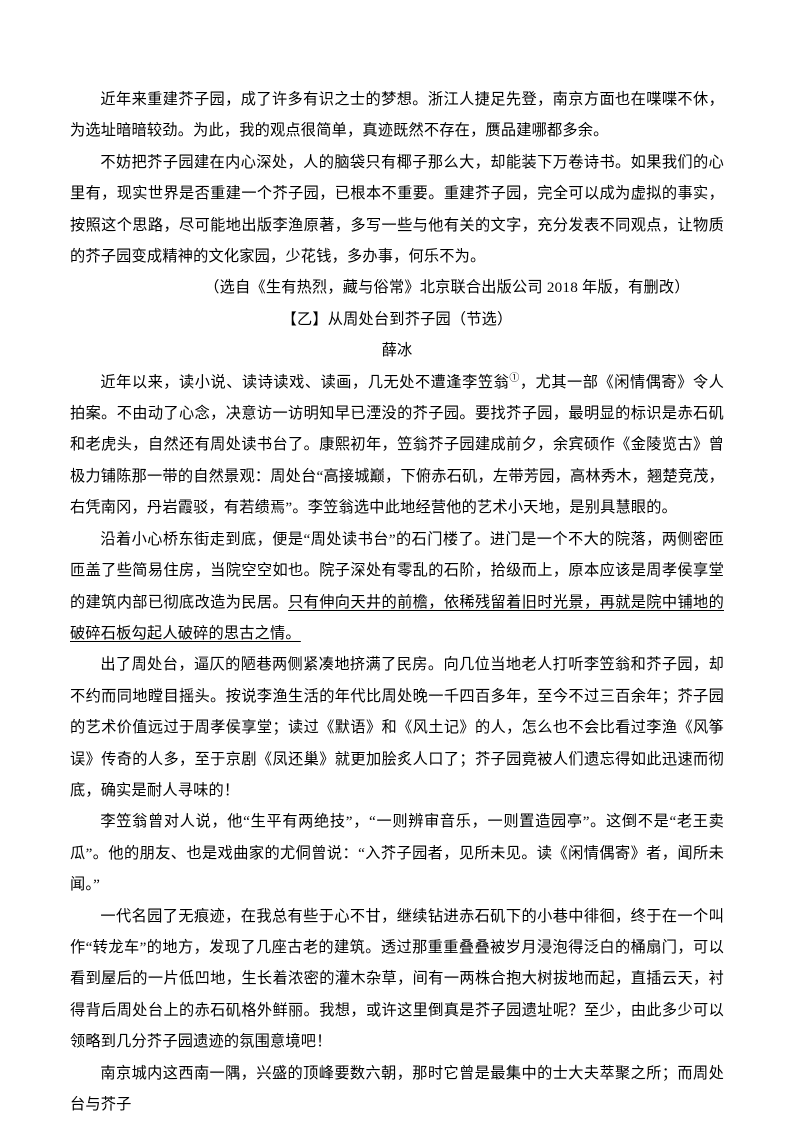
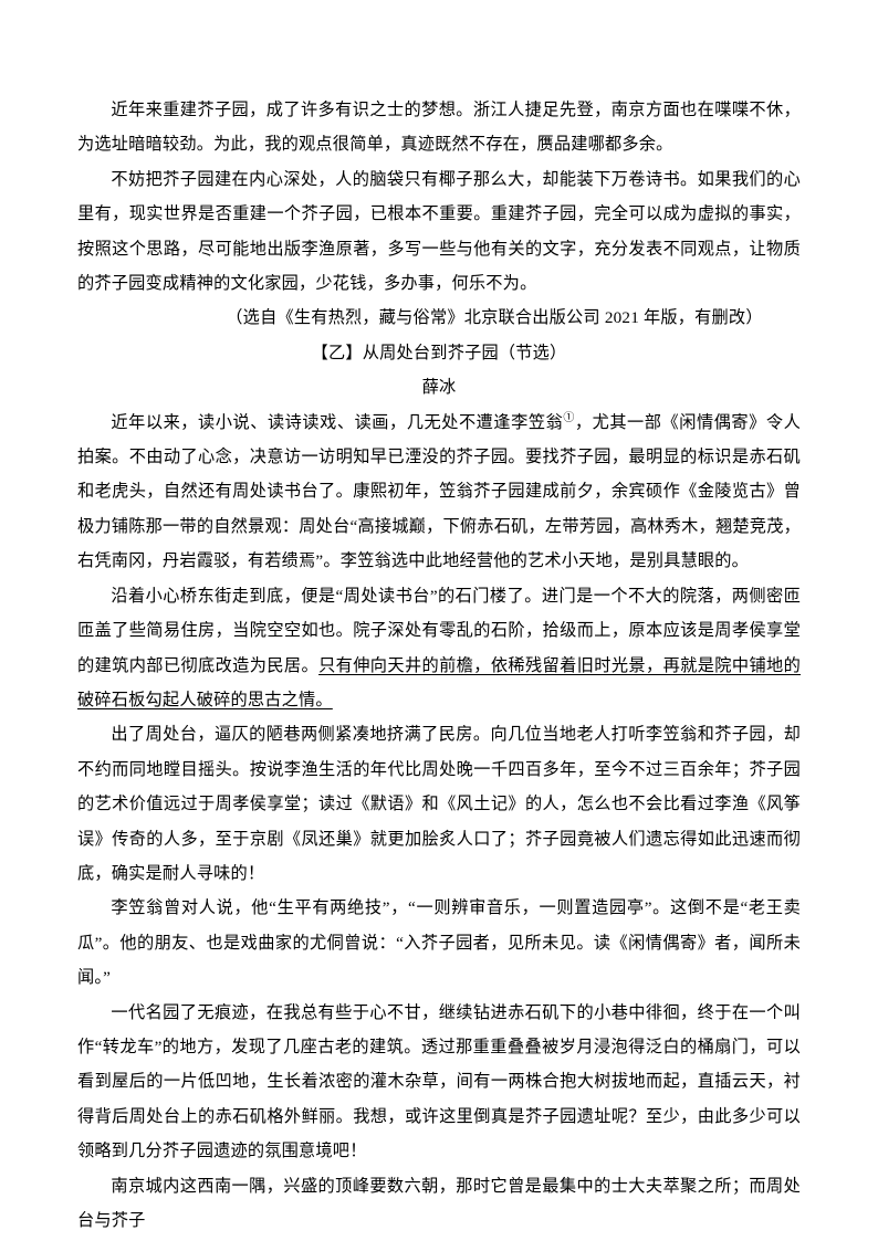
  近年来重建芥子园，成了许多有识之士的梦想。浙江人捷足先登，南京方面也在喋喋不休，为选址暗暗较劲。为此，我的观点很简单，真迹既然不存在，赝品建哪都多余。
  不妨把芥子园建在内心深处，人的脑袋只有椰子那么大，却能装下万卷诗书。如果我们的心里有，现实世界是否重建一个芥子园，已根本不重要。重建芥子园，完全可以成为虚拟的事实，按照这个思路，尽可能地出版李渔原著，多写一些与他有关的文字，充分发表不同观点，让物质的芥子园变成精神的文化家园，少花钱，多办事，何乐不为。
- （选自《生有热烈，藏与俗常》北京联合出版公司 2018 年版，有删改）
+ （选自《生有热烈，藏与俗常》北京联合出版公司 2021 年版，有删改）
  【乙】从周处台到芥子园（节选）
  薛冰
  近年以来，读小说、读诗读戏、读画，几无处不遭逢李笠翁①，尤其一部《闲情偶寄》令人拍案。不由动了心念，决意访一访明知早已湮没的芥子园。要找芥子园，最明显的标识是赤石矶和老虎头，自然还有周处读书台了。康熙初年，笠翁芥子园建成前夕，余宾硕作《金陵览古》曾极力铺陈那一带的自然景观：周处台“高接城巅，下俯赤石矶，左带芳园，高林秀木，翘楚竞茂，右凭南冈，丹岩霞驳，有若缋焉”。李笠翁选中此地经营他的艺术小天地，是别具慧眼的。
  沿着小心桥东街走到底，便是“周处读书台”的石门楼了。进门是一个不大的院落，两侧密匝匝盖了些简易住房，当院空空如也。院子深处有零乱的石阶，拾级而上，原本应该是周孝侯享堂的建筑内部已彻底改造为民居。只有伸向天井的前檐，依稀残留着旧时光景，再就是院中铺地的破碎石板勾起人破碎的思古之情。
  出了周处台，逼仄的陋巷两侧紧凑地挤满了民房。向几位当地老人打听李笠翁和芥子园，却不约而同地瞠目摇头。按说李渔生活的年代比周处晚一千四百多年，至今不过三百余年；芥子园的艺术价值远过于周孝侯享堂；读过《默语》和《风土记》的人，怎么也不会比看过李渔《风筝误》传奇的人多，至于京剧《凤还巢》就更加脍炙人口了；芥子园竟被人们遗忘得如此迅速而彻底，确实是耐人寻味的！
  李笠翁曾对人说，他“生平有两绝技”，“一则辨审音乐，一则置造园亭”。这倒不是“老王卖瓜”。他的朋友、也是戏曲家的尤侗曾说：“入芥子园者，见所未见。读《闲情偶寄》者，闻所未闻。”
  一代名园了无痕迹，在我总有些于心不甘，继续钻进赤石矶下的小巷中徘徊，终于在一个叫作“转龙车”的地方，发现了几座古老的建筑。透过那重重叠叠被岁月浸泡得泛白的桶扇门，可以看到屋后的一片低凹地，生长着浓密的灌木杂草，间有一两株合抱大树拔地而起，直插云天，衬得背后周处台上的赤石矶格外鲜丽。我想，或许这里倒真是芥子园遗址呢？至少，由此多少可以领略到几分芥子园遗迹的氛围意境吧！
  南京城内这西南一隅，兴盛的顶峰要数六朝，那时它曾是最集中的士大夫萃聚之所；而周处台与芥子
